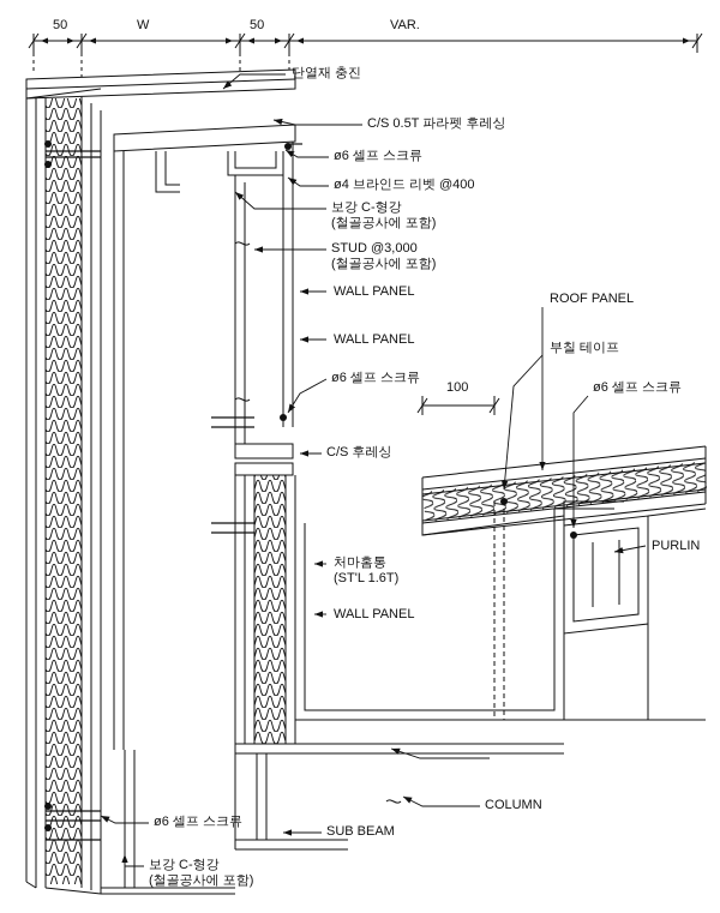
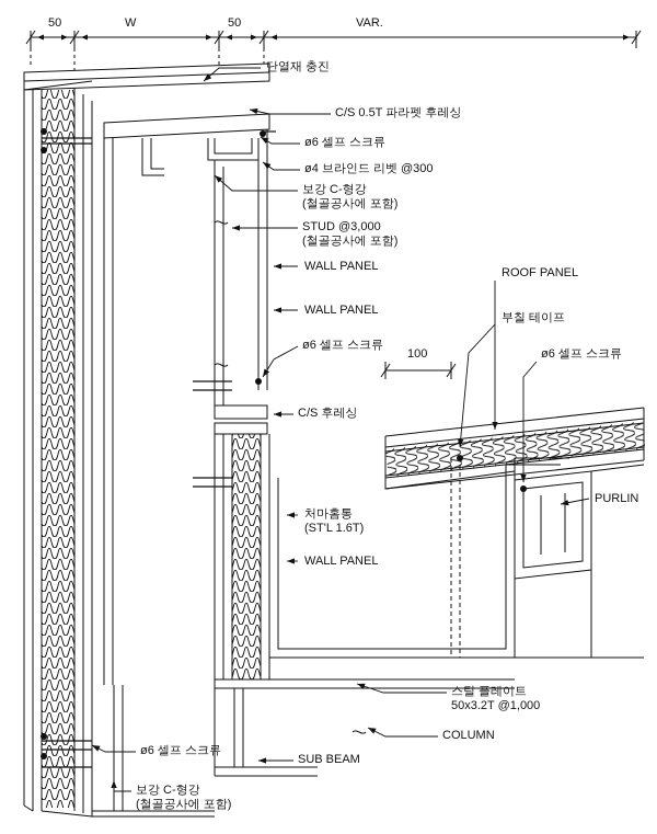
  50
  W
  50
  VAR.
  100
  단열재 충진
  C/S 0.5T 파라펫 후레싱
  ø6 셀프 스크류
- ø4 브라인드 리벳 @400
+ ø4 브라인드 리벳 @300
  보강 C-형강
  (철골공사에 포함)
  STUD @3,000
  (철골공사에 포함)
  WALL PANEL
  WALL PANEL
  ø6 셀프 스크류
  C/S 후레싱
  처마홈통
  (ST'L 1.6T)
  WALL PANEL
  ROOF PANEL
  부칠 테이프
  ø6 셀프 스크류
  PURLIN
+ 스틸 플레이트
+ 50x3.2T @1,000
  COLUMN
  SUB BEAM
  ø6 셀프 스크류
  보강 C-형강
  (철골공사에 포함)
